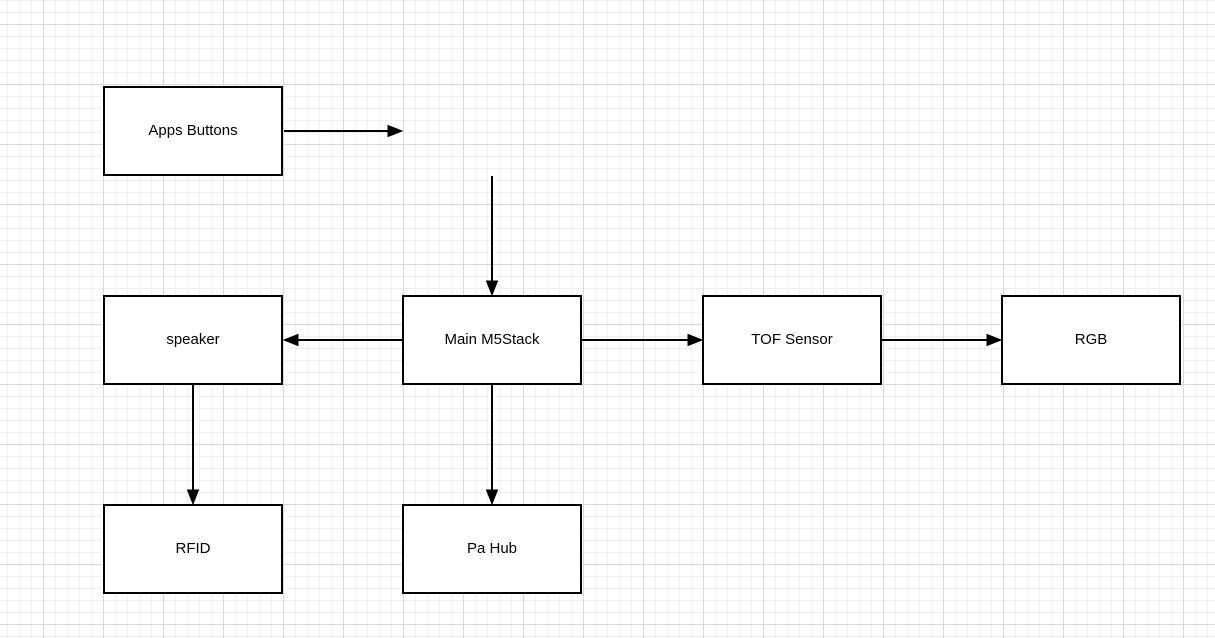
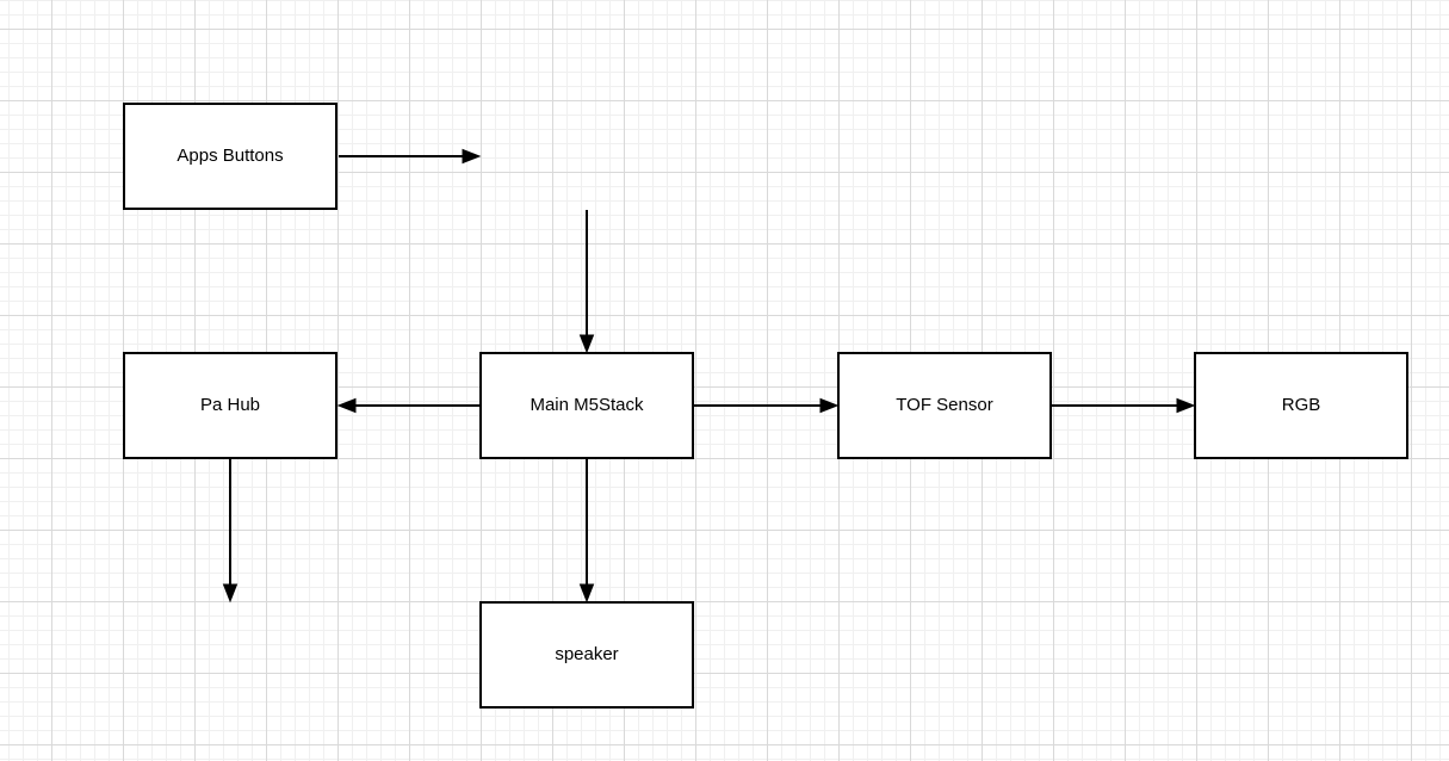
  Apps Buttons
- speaker
+ Pa Hub
  Main M5Stack
  TOF Sensor
  RGB
- RFID
- Pa Hub
+ speaker
